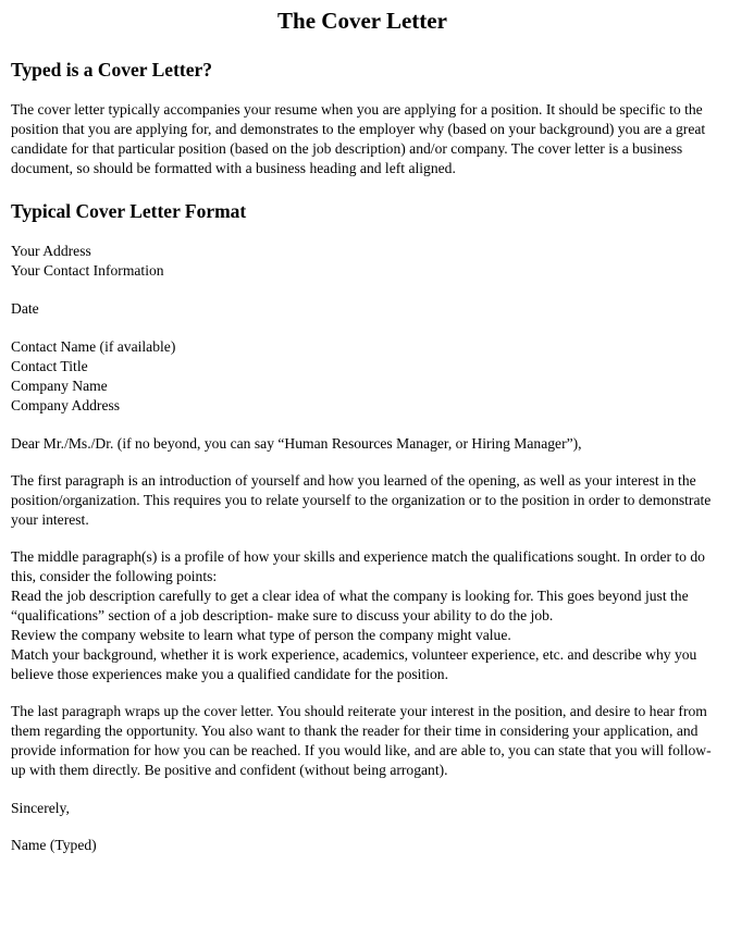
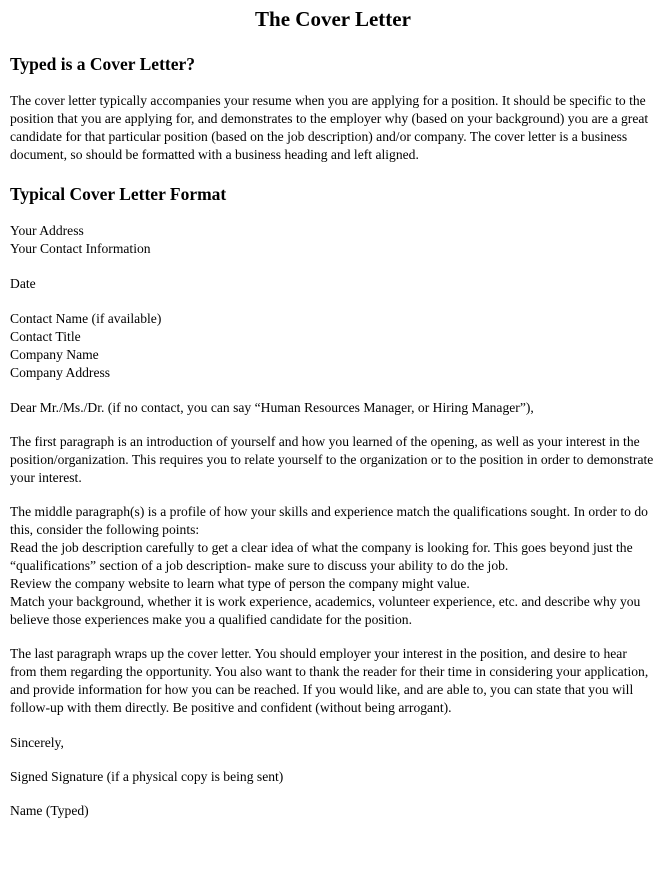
  The Cover Letter
  Typed is a Cover Letter?
  The cover letter typically accompanies your resume when you are applying for a position. It should be specific to the position that you are applying for, and demonstrates to the employer why (based on your background) you are a great candidate for that particular position (based on the job description) and/or company. The cover letter is a business document, so should be formatted with a business heading and left aligned.
  Typical Cover Letter Format
  Your Address
  Your Contact Information
  Date
  Contact Name (if available)
  Contact Title
  Company Name
  Company Address
- Dear Mr./Ms./Dr. (if no beyond, you can say “Human Resources Manager, or Hiring Manager”),
+ Dear Mr./Ms./Dr. (if no contact, you can say “Human Resources Manager, or Hiring Manager”),
  The first paragraph is an introduction of yourself and how you learned of the opening, as well as your interest in the position/organization. This requires you to relate yourself to the organization or to the position in order to demonstrate your interest.
  The middle paragraph(s) is a profile of how your skills and experience match the qualifications sought. In order to do this, consider the following points:
  Read the job description carefully to get a clear idea of what the company is looking for. This goes beyond just the “qualifications” section of a job description- make sure to discuss your ability to do the job.
  Review the company website to learn what type of person the company might value.
  Match your background, whether it is work experience, academics, volunteer experience, etc. and describe why you believe those experiences make you a qualified candidate for the position.
- The last paragraph wraps up the cover letter. You should reiterate your interest in the position, and desire to hear from them regarding the opportunity. You also want to thank the reader for their time in considering your application, and provide information for how you can be reached. If you would like, and are able to, you can state that you will follow-up with them directly. Be positive and confident (without being arrogant).
+ The last paragraph wraps up the cover letter. You should employer your interest in the position, and desire to hear from them regarding the opportunity. You also want to thank the reader for their time in considering your application, and provide information for how you can be reached. If you would like, and are able to, you can state that you will follow-up with them directly. Be positive and confident (without being arrogant).
  Sincerely,
+ Signed Signature (if a physical copy is being sent)
  Name (Typed)
